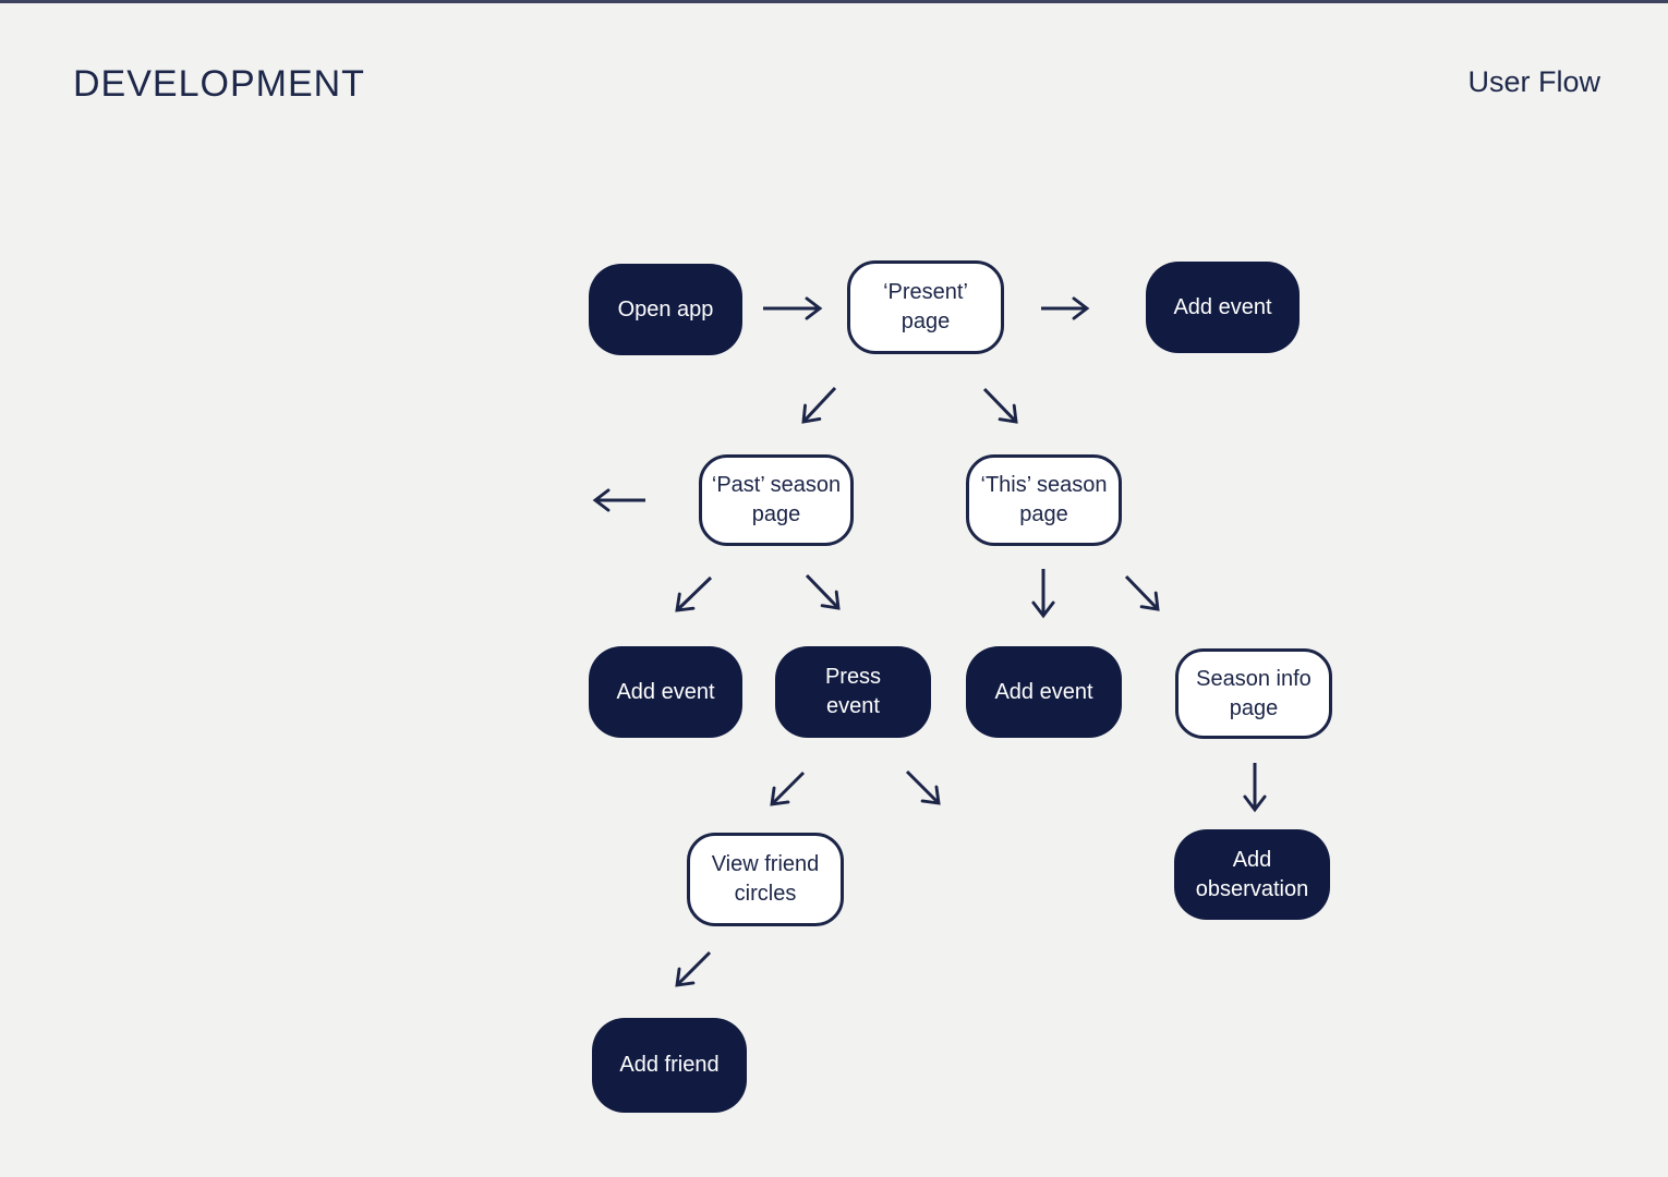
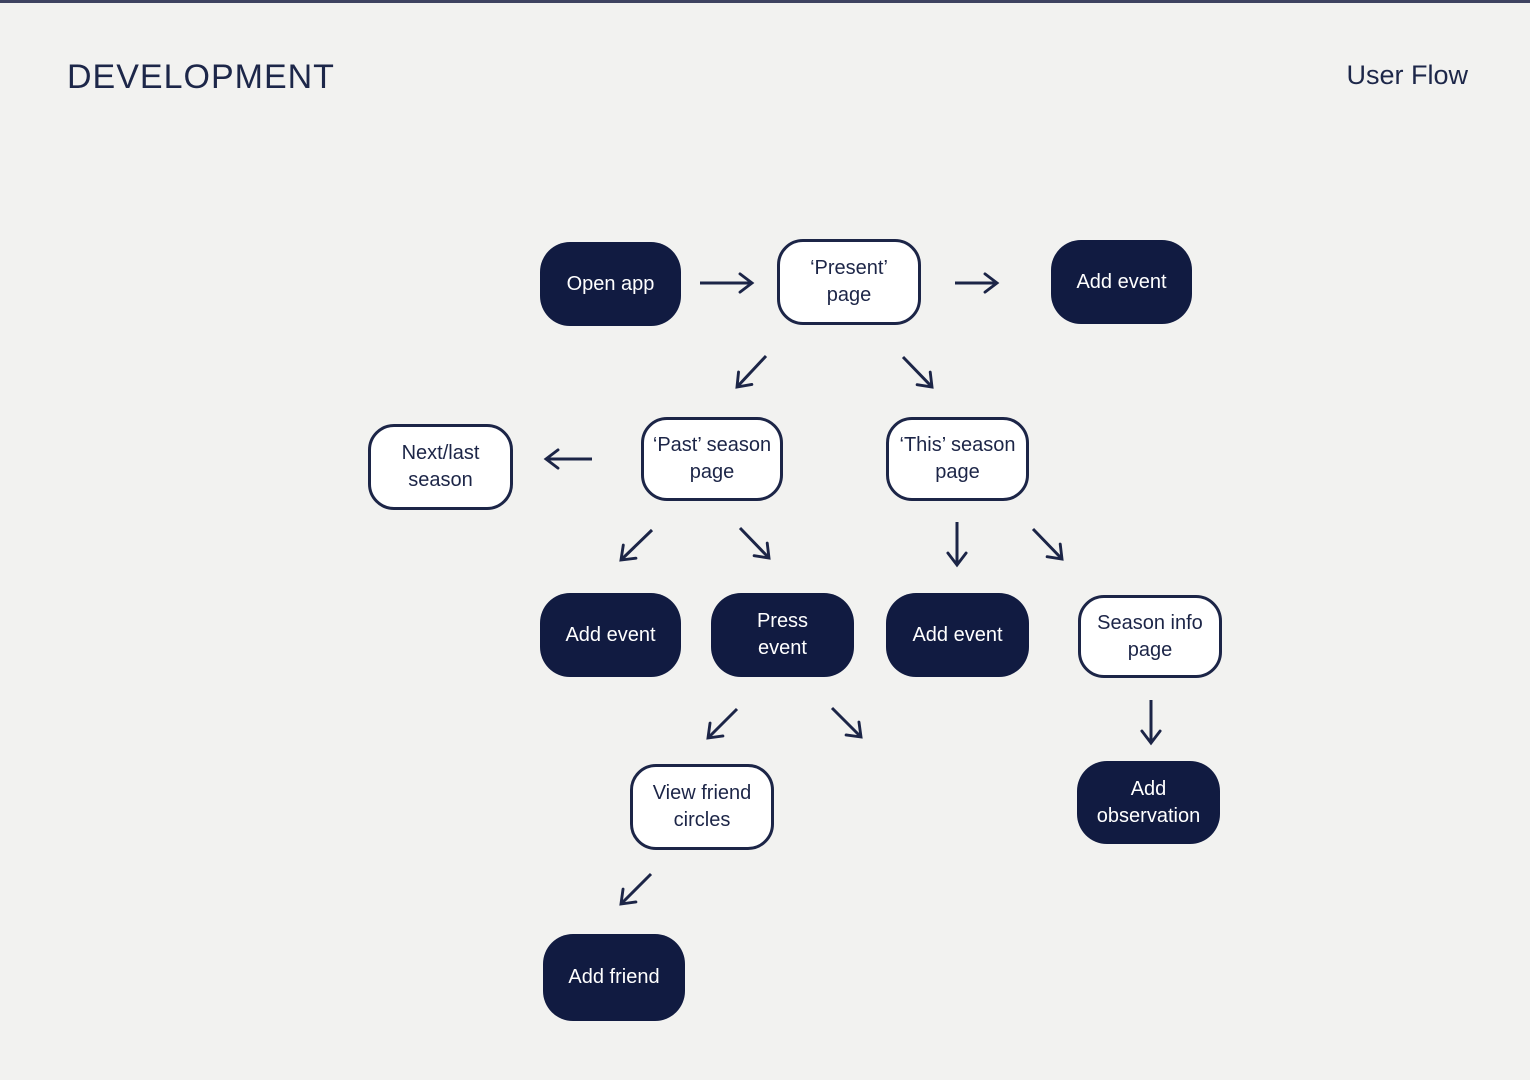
  DEVELOPMENT
  User Flow
  Open app
  ‘Present’
  page
  Add event
+ Next/last
+ season
  ‘Past’ season
  page
  ‘This’ season
  page
  Add event
  Press
  event
  Add event
  Season info
  page
  View friend
  circles
  Add
  observation
  Add friend
